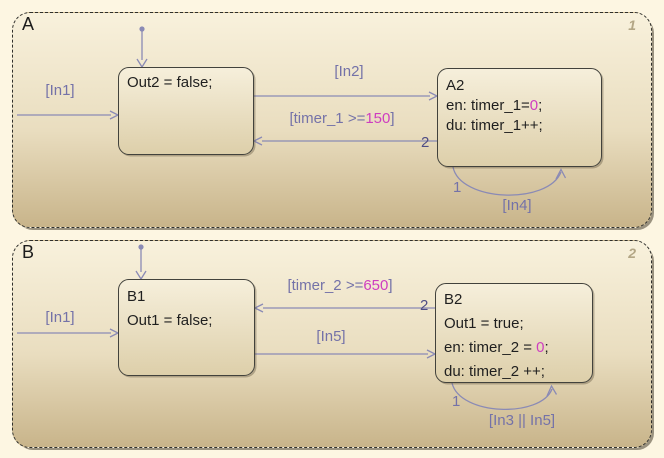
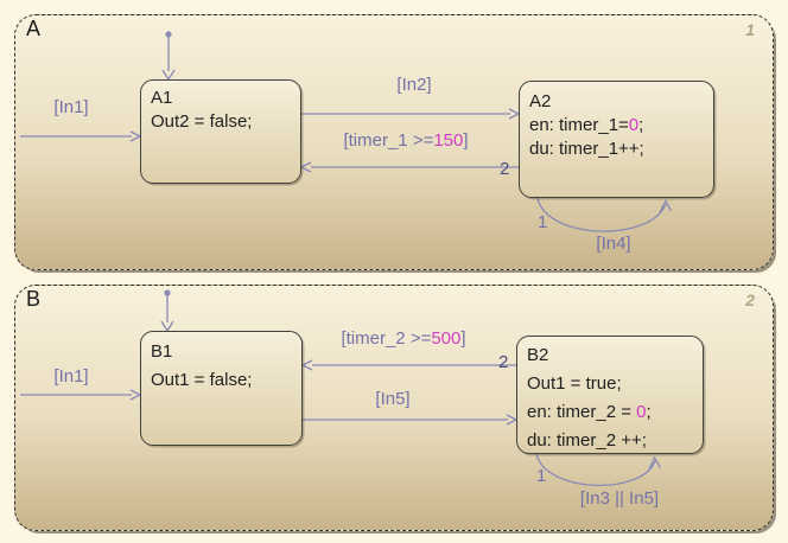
  A
  1
  B
  2
+ A1
  Out2 = false;
  A2
  en: timer_1=0;
  du: timer_1++;
  B1
  Out1 = false;
  B2
  Out1 = true;
  en: timer_2 = 0;
  du: timer_2 ++;
  [In1]
  [In2]
  [timer_1 >=150]
  2
  [In4]
  1
  [In1]
- [timer_2 >=650]
+ [timer_2 >=500]
  2
  [In5]
  [In3 || In5]
  1
